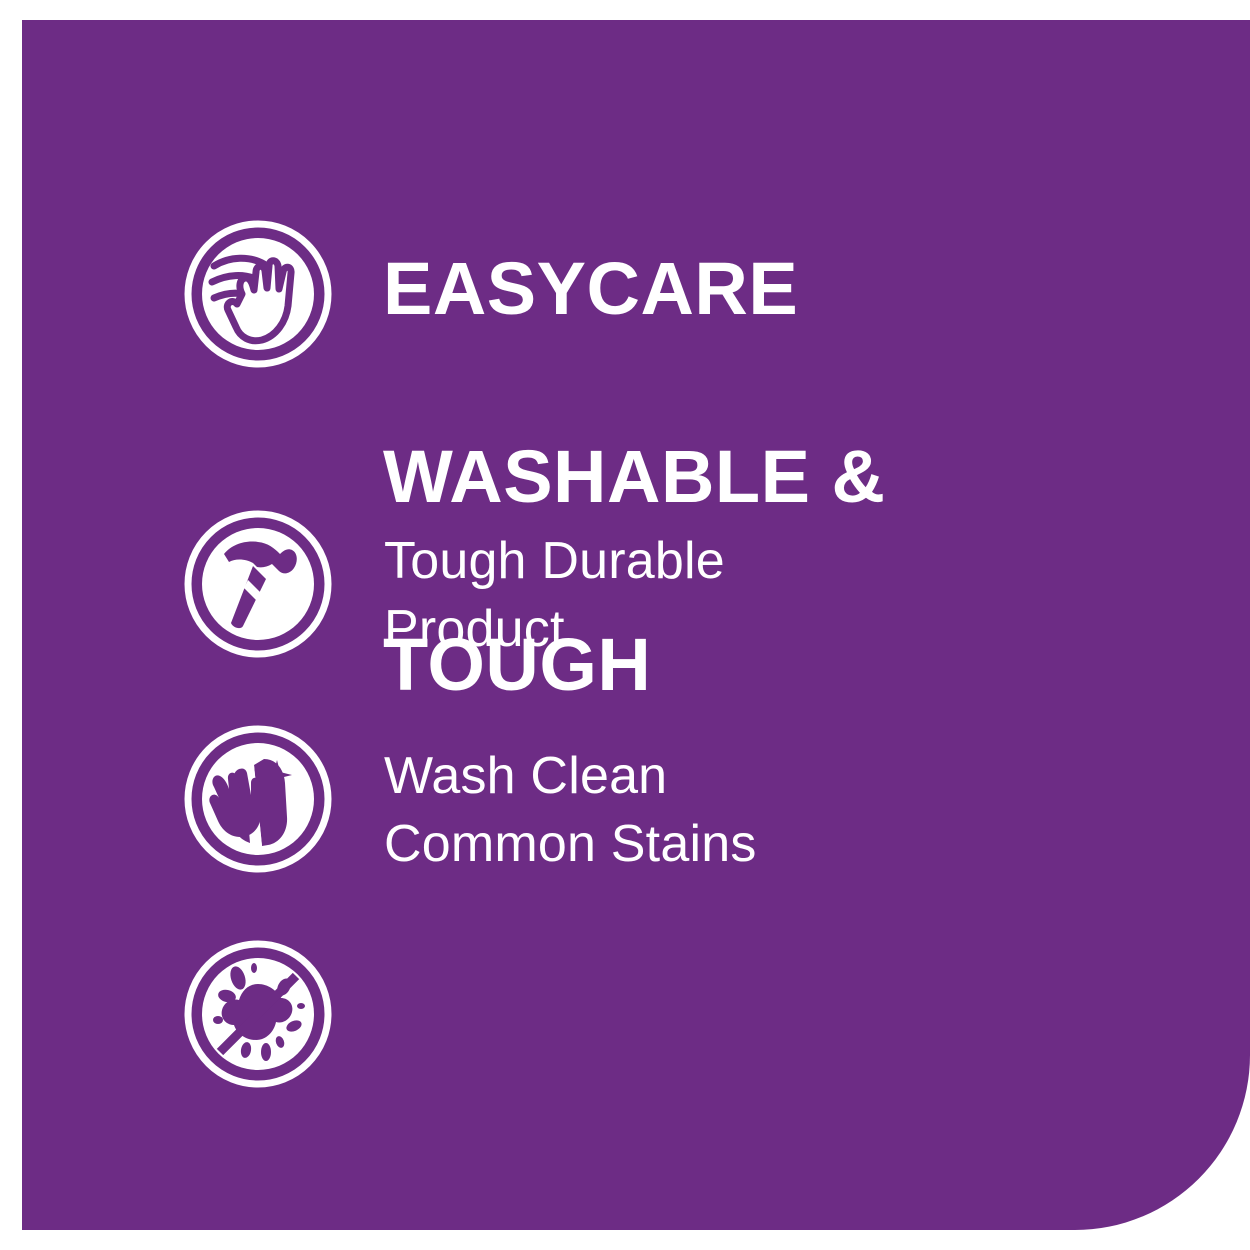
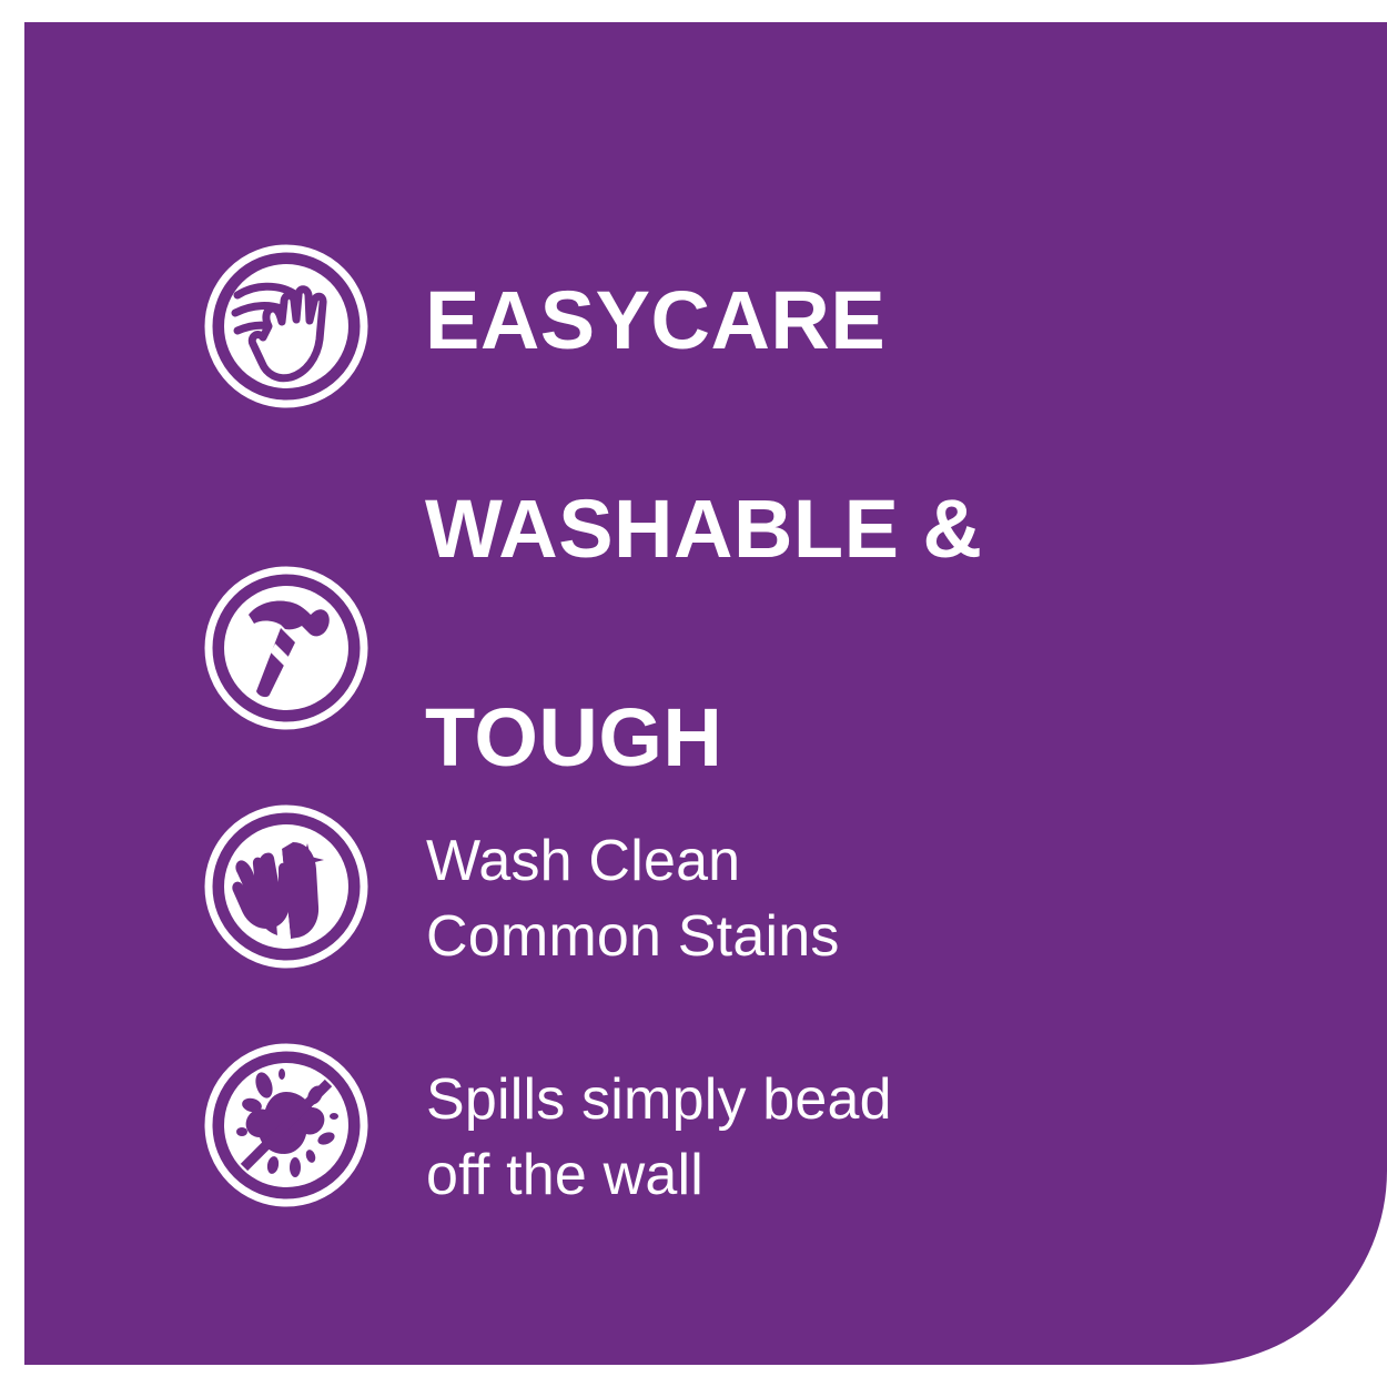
  EASYCARE
  WASHABLE &
  TOUGH
- Tough Durable
- Product
  Wash Clean
  Common Stains
+ Spills simply bead
+ off the wall
